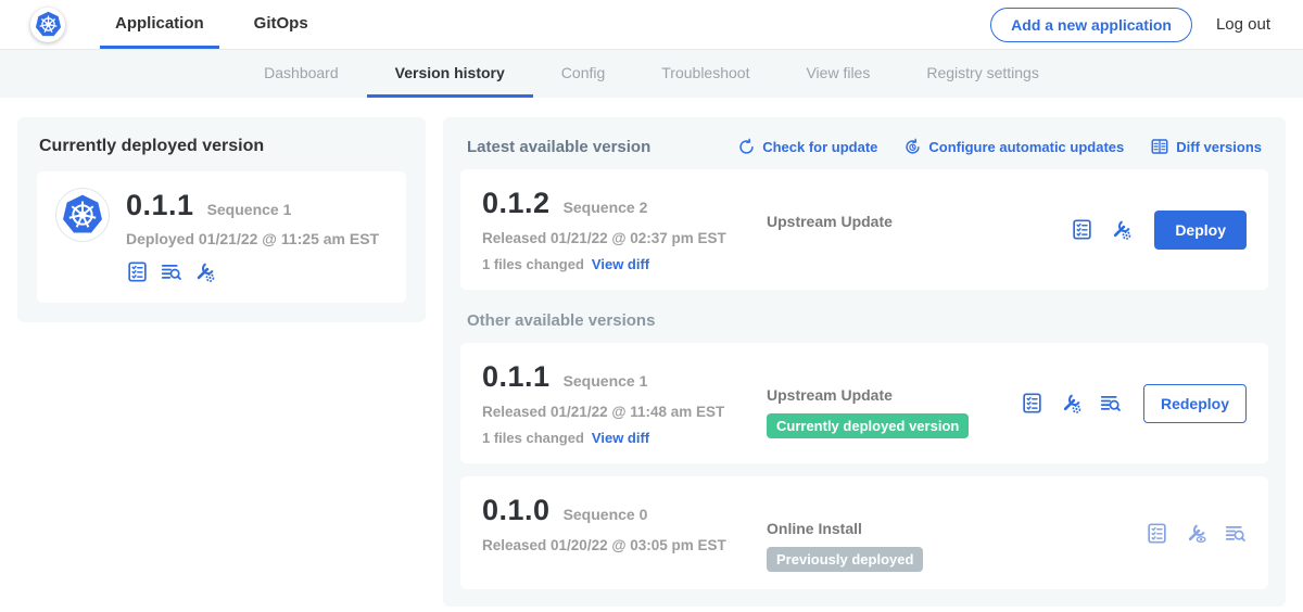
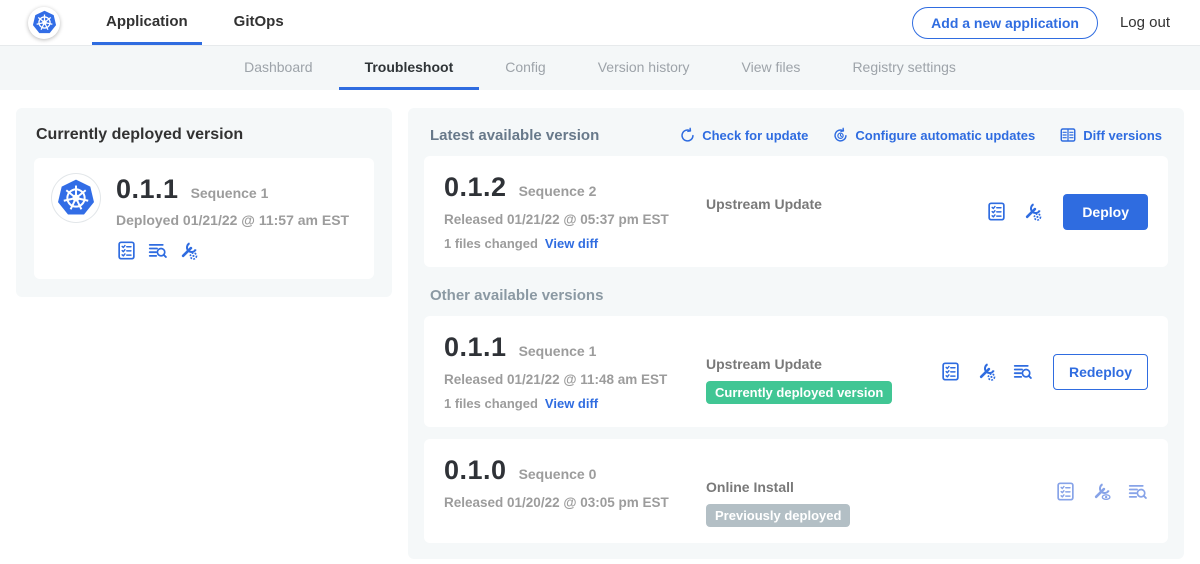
  Application
  GitOps
  Add a new application
  Log out
  Dashboard
- Version history
+ Troubleshoot
  Config
- Troubleshoot
+ Version history
  View files
  Registry settings
  Currently deployed version
  0.1.1
  Sequence 1
- Deployed 01/21/22 @ 11:25 am EST
+ Deployed 01/21/22 @ 11:57 am EST
  Latest available version
  Check for update
  Configure automatic updates
  Diff versions
  0.1.2
  Sequence 2
- Released 01/21/22 @ 02:37 pm EST
+ Released 01/21/22 @ 05:37 pm EST
  1 files changed
  View diff
  Upstream Update
  Deploy
  Other available versions
  0.1.1
  Sequence 1
  Released 01/21/22 @ 11:48 am EST
  1 files changed
  View diff
  Upstream Update
  Currently deployed version
  Redeploy
  0.1.0
  Sequence 0
  Released 01/20/22 @ 03:05 pm EST
  Online Install
  Previously deployed
